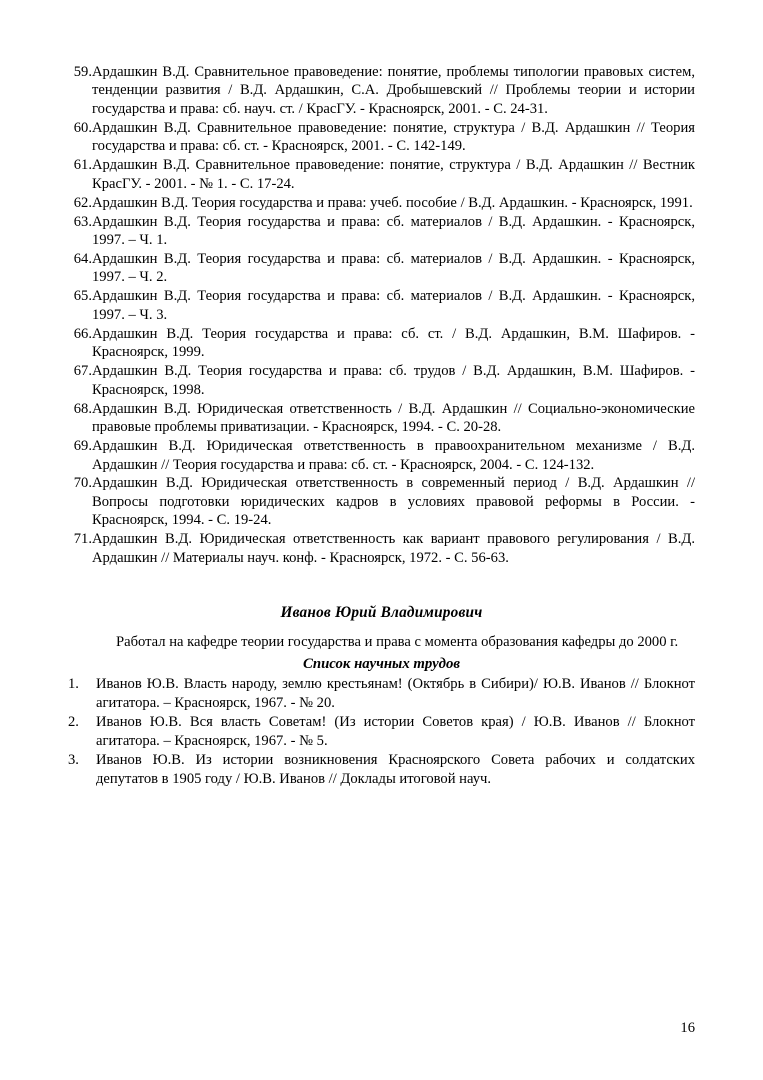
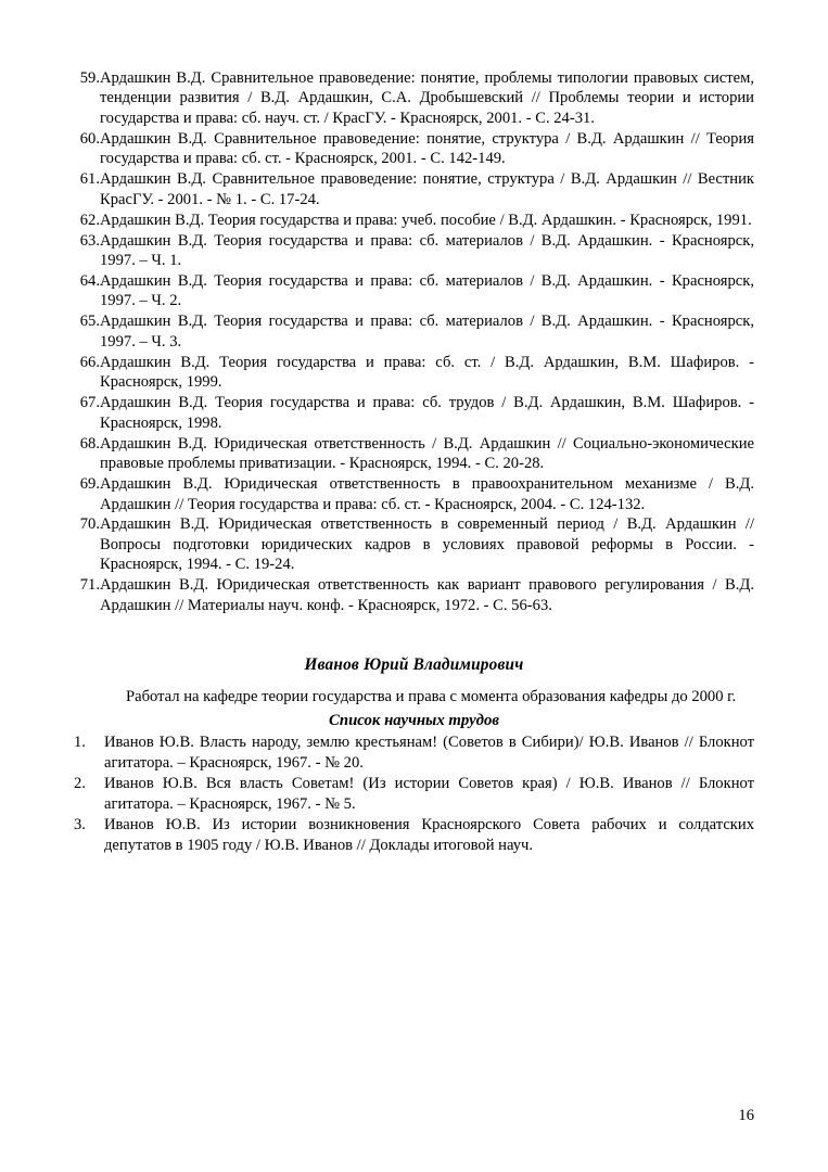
  59.
  Ардашкин В.Д. Сравнительное правоведение: понятие, проблемы типологии правовых систем, тенденции развития / В.Д. Ардашкин, С.А. Дробышевский // Проблемы теории и истории государства и права: сб. науч. ст. / КрасГУ. - Красноярск, 2001. - С. 24-31.
  60.
  Ардашкин В.Д. Сравнительное правоведение: понятие, структура / В.Д. Ардашкин // Теория государства и права: сб. ст. - Красноярск, 2001. - С. 142-149.
  61.
  Ардашкин В.Д. Сравнительное правоведение: понятие, структура / В.Д. Ардашкин // Вестник КрасГУ. - 2001. - № 1. - С. 17-24.
  62.
  Ардашкин В.Д. Теория государства и права: учеб. пособие / В.Д. Ардашкин. - Красноярск, 1991.
  63.
  Ардашкин В.Д. Теория государства и права: сб. материалов / В.Д. Ардашкин. - Красноярск, 1997. – Ч. 1.
  64.
  Ардашкин В.Д. Теория государства и права: сб. материалов / В.Д. Ардашкин. - Красноярск, 1997. – Ч. 2.
  65.
  Ардашкин В.Д. Теория государства и права: сб. материалов / В.Д. Ардашкин. - Красноярск, 1997. – Ч. 3.
  66.
  Ардашкин В.Д. Теория государства и права: сб. ст. / В.Д. Ардашкин, В.М. Шафиров. - Красноярск, 1999.
  67.
  Ардашкин В.Д. Теория государства и права: сб. трудов / В.Д. Ардашкин, В.М. Шафиров. - Красноярск, 1998.
  68.
  Ардашкин В.Д. Юридическая ответственность / В.Д. Ардашкин // Социально-экономические правовые проблемы приватизации. - Красноярск, 1994. - С. 20-28.
  69.
  Ардашкин В.Д. Юридическая ответственность в правоохранительном механизме / В.Д. Ардашкин // Теория государства и права: сб. ст. - Красноярск, 2004. - С. 124-132.
  70.
  Ардашкин В.Д. Юридическая ответственность в современный период / В.Д. Ардашкин // Вопросы подготовки юридических кадров в условиях правовой реформы в России. - Красноярск, 1994. - С. 19-24.
  71.
  Ардашкин В.Д. Юридическая ответственность как вариант правового регулирования / В.Д. Ардашкин // Материалы науч. конф. - Красноярск, 1972. - С. 56-63.
  Иванов Юрий Владимирович
  Работал на кафедре теории государства и права с момента образования кафедры до 2000 г.
  Список научных трудов
  1.
- Иванов Ю.В. Власть народу, землю крестьянам! (Октябрь в Сибири)/ Ю.В. Иванов // Блокнот агитатора. – Красноярск, 1967. - № 20.
+ Иванов Ю.В. Власть народу, землю крестьянам! (Советов в Сибири)/ Ю.В. Иванов // Блокнот агитатора. – Красноярск, 1967. - № 20.
  2.
  Иванов Ю.В. Вся власть Советам! (Из истории Советов края) / Ю.В. Иванов // Блокнот агитатора. – Красноярск, 1967. - № 5.
  3.
  Иванов Ю.В. Из истории возникновения Красноярского Совета рабочих и солдатских депутатов в 1905 году / Ю.В. Иванов // Доклады итоговой науч.
  16
